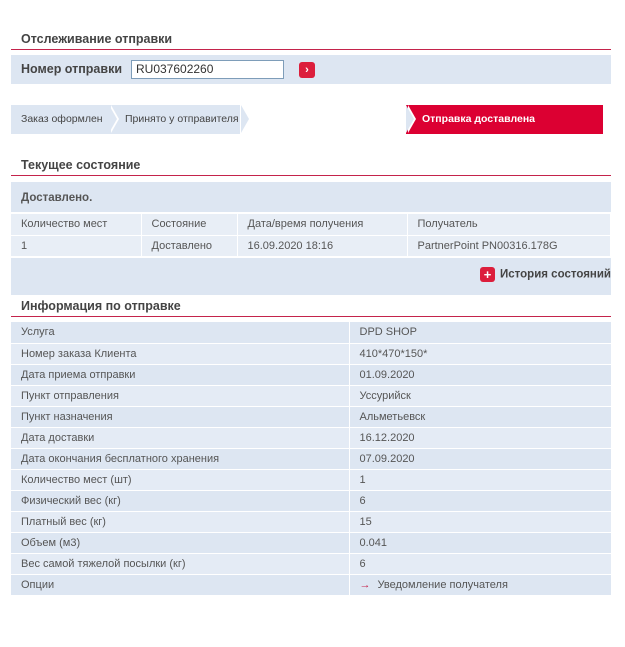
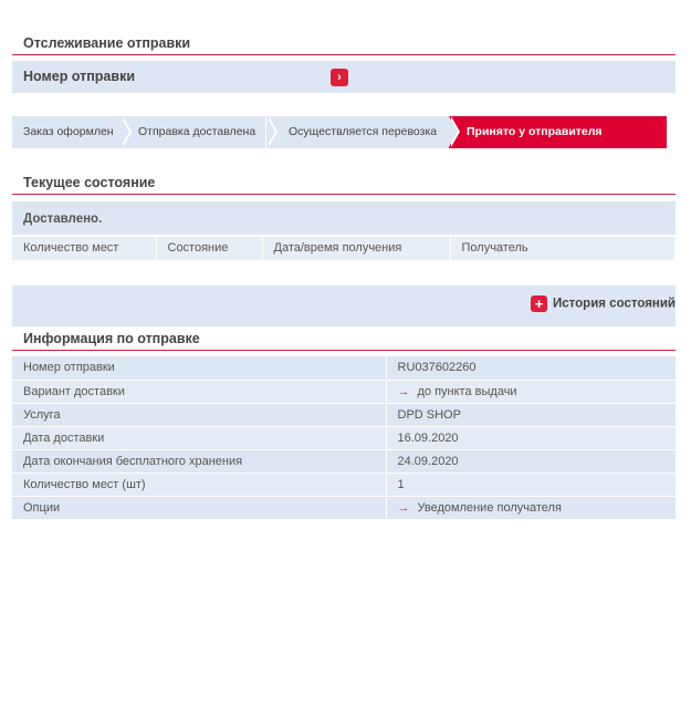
  Отслеживание отправки
  Номер отправки
- RU037602260
  ›
  Заказ оформлен
- Принято у отправителя
+ Отправка доставлена
+ Осуществляется перевозка
- Отправка доставлена
+ Принято у отправителя
  Текущее состояние
  Доставлено.
  Количество мест	Состояние	Дата/время получения	Получатель
- 1	Доставлено	16.09.2020 18:16	PartnerPoint PN00316.178G
  + История состояний
  Информация по отправке
+ Номер отправки	RU037602260
+ Вариант доставки	→ до пункта выдачи
  Услуга	DPD SHOP
- Номер заказа Клиента	410*470*150*
- Дата приема отправки	01.09.2020
- Пункт отправления	Уссурийск
- Пункт назначения	Альметьевск
- Дата доставки	16.12.2020
+ Дата доставки	16.09.2020
- Дата окончания бесплатного хранения	07.09.2020
+ Дата окончания бесплатного хранения	24.09.2020
  Количество мест (шт)	1
- Физический вес (кг)	6
- Платный вес (кг)	15
- Объем (м3)	0.041
- Вес самой тяжелой посылки (кг)	6
  Опции	→ Уведомление получателя
